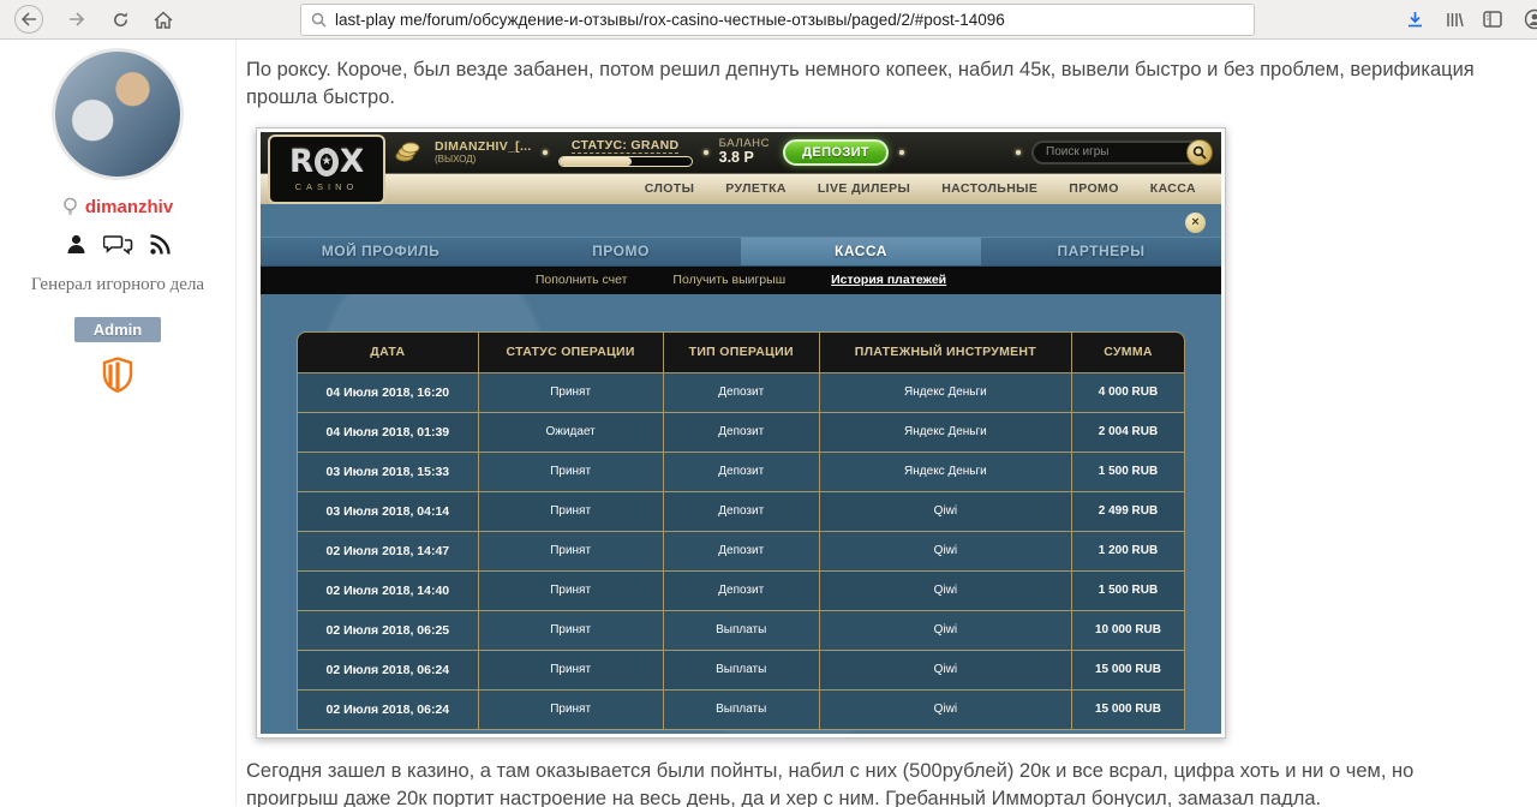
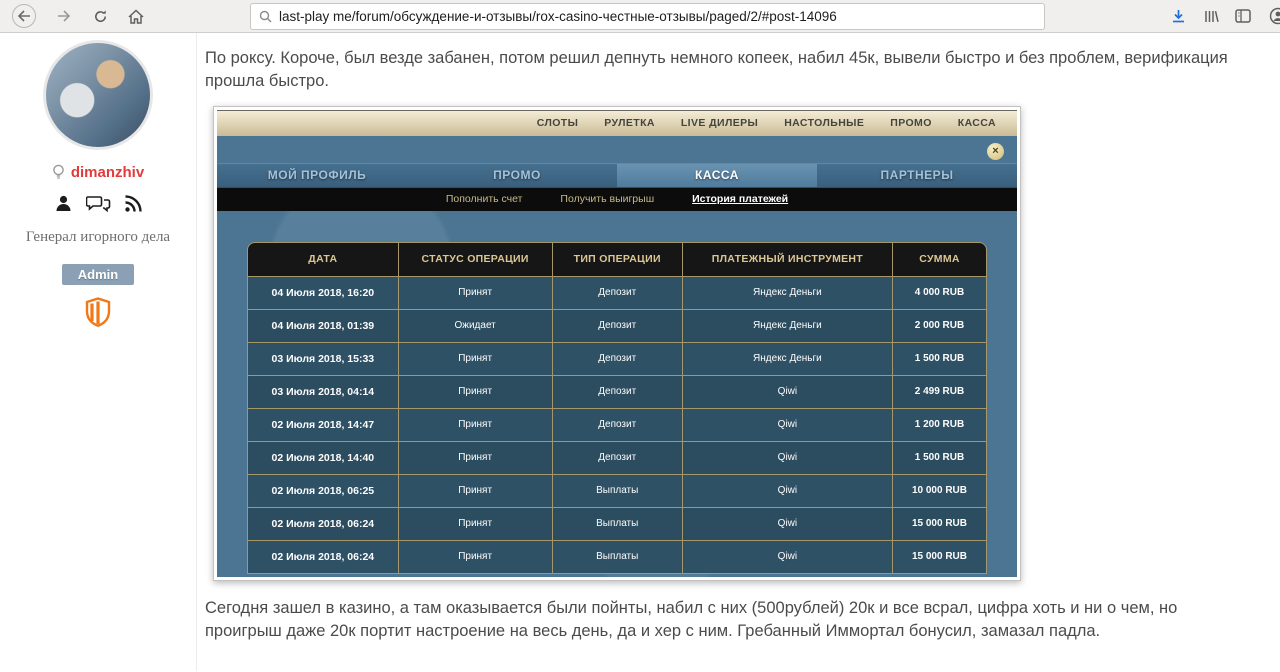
  last-play me/forum/обсуждение-и-отзывы/rox-casino-честные-отзывы/paged/2/#post-14096
  dimanzhiv
  Генерал игорного дела
  Admin
  По роксу. Короче, был везде забанен, потом решил депнуть немного копеек, набил 45к, вывели быстро и без проблем, верификация прошла быстро.
- R
- ★
- X
- CASINO
- DIMANZHIV_[...
- (ВЫХОД)
- СТАТУС: GRAND
- БАЛАНС
- 3.8 Р
- ДЕПОЗИТ
- Поиск игры
  СЛОТЫ
  РУЛЕТКА
  LIVE ДИЛЕРЫ
  НАСТОЛЬНЫЕ
  ПРОМО
  КАССА
  ×
  МОЙ ПРОФИЛЬ
  ПРОМО
  КАССА
  ПАРТНЕРЫ
  Пополнить счет
  Получить выигрыш
  История платежей
  ДАТА	СТАТУС ОПЕРАЦИИ	ТИП ОПЕРАЦИИ	ПЛАТЕЖНЫЙ ИНСТРУМЕНТ	СУММА
  04 Июля 2018, 16:20	Принят	Депозит	Яндекс Деньги	4 000 RUB
- 04 Июля 2018, 01:39	Ожидает	Депозит	Яндекс Деньги	2 004 RUB
+ 04 Июля 2018, 01:39	Ожидает	Депозит	Яндекс Деньги	2 000 RUB
  03 Июля 2018, 15:33	Принят	Депозит	Яндекс Деньги	1 500 RUB
  03 Июля 2018, 04:14	Принят	Депозит	Qiwi	2 499 RUB
  02 Июля 2018, 14:47	Принят	Депозит	Qiwi	1 200 RUB
  02 Июля 2018, 14:40	Принят	Депозит	Qiwi	1 500 RUB
  02 Июля 2018, 06:25	Принят	Выплаты	Qiwi	10 000 RUB
  02 Июля 2018, 06:24	Принят	Выплаты	Qiwi	15 000 RUB
  02 Июля 2018, 06:24	Принят	Выплаты	Qiwi	15 000 RUB
  Сегодня зашел в казино, а там оказывается были пойнты, набил с них (500рублей) 20к и все всрал, цифра хоть и ни о чем, но проигрыш даже 20к портит настроение на весь день, да и хер с ним. Гребанный Иммортал бонусил, замазал падла.
